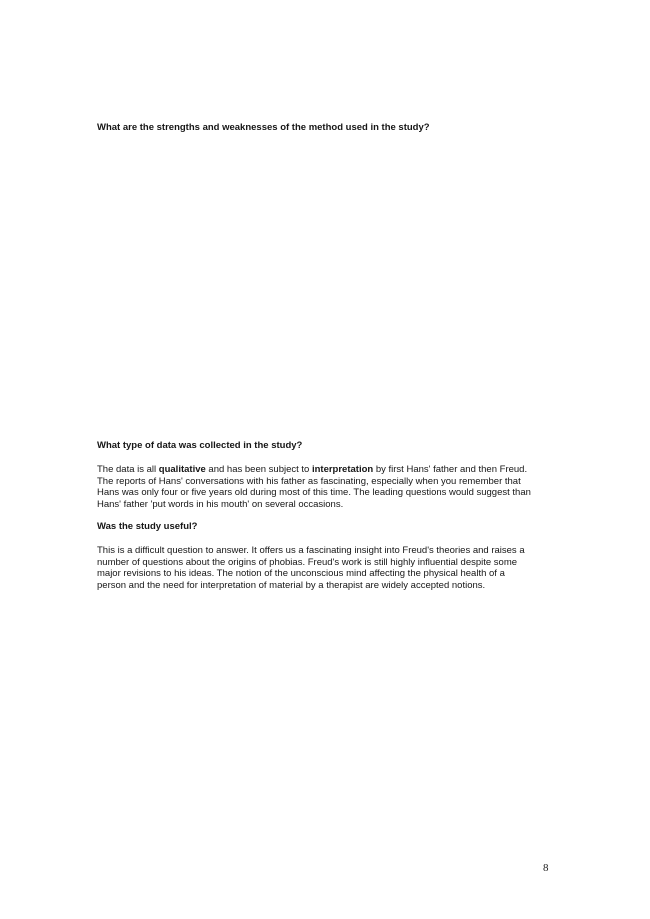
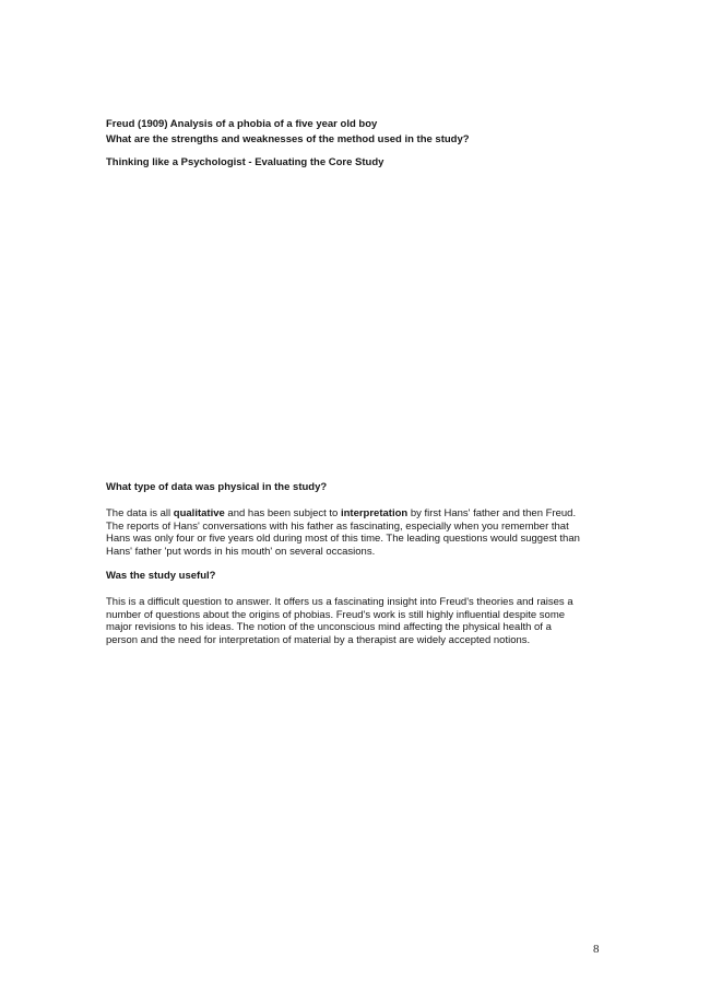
+ Freud (1909) Analysis of a phobia of a five year old boy
+ Thinking like a Psychologist - Evaluating the Core Study
  What are the strengths and weaknesses of the method used in the study?
- What type of data was collected in the study?
+ What type of data was physical in the study?
  The data is all qualitative and has been subject to interpretation by first Hans' father and then Freud.
  The reports of Hans' conversations with his father as fascinating, especially when you remember that
  Hans was only four or five years old during most of this time. The leading questions would suggest than
  Hans' father 'put words in his mouth' on several occasions.
  Was the study useful?
  This is a difficult question to answer. It offers us a fascinating insight into Freud's theories and raises a
  number of questions about the origins of phobias. Freud's work is still highly influential despite some
  major revisions to his ideas. The notion of the unconscious mind affecting the physical health of a
  person and the need for interpretation of material by a therapist are widely accepted notions.
  8
